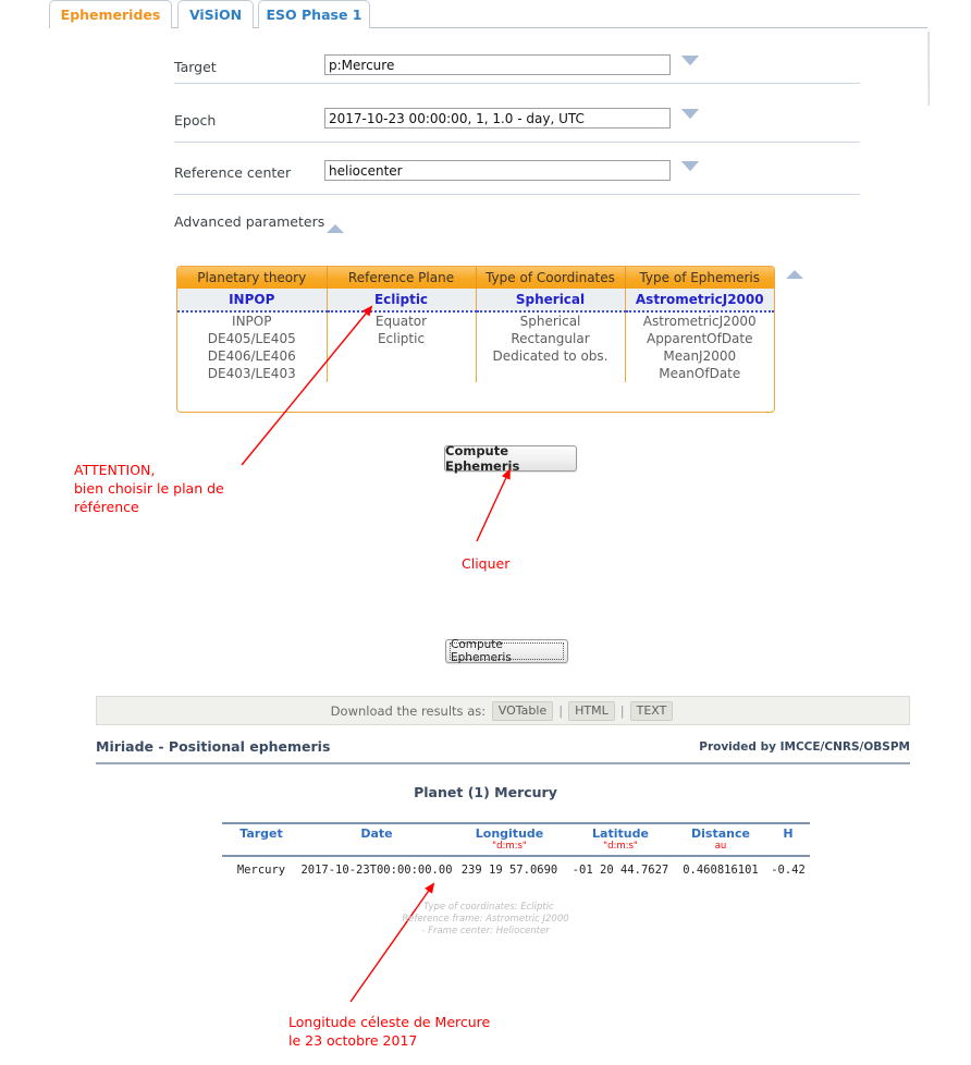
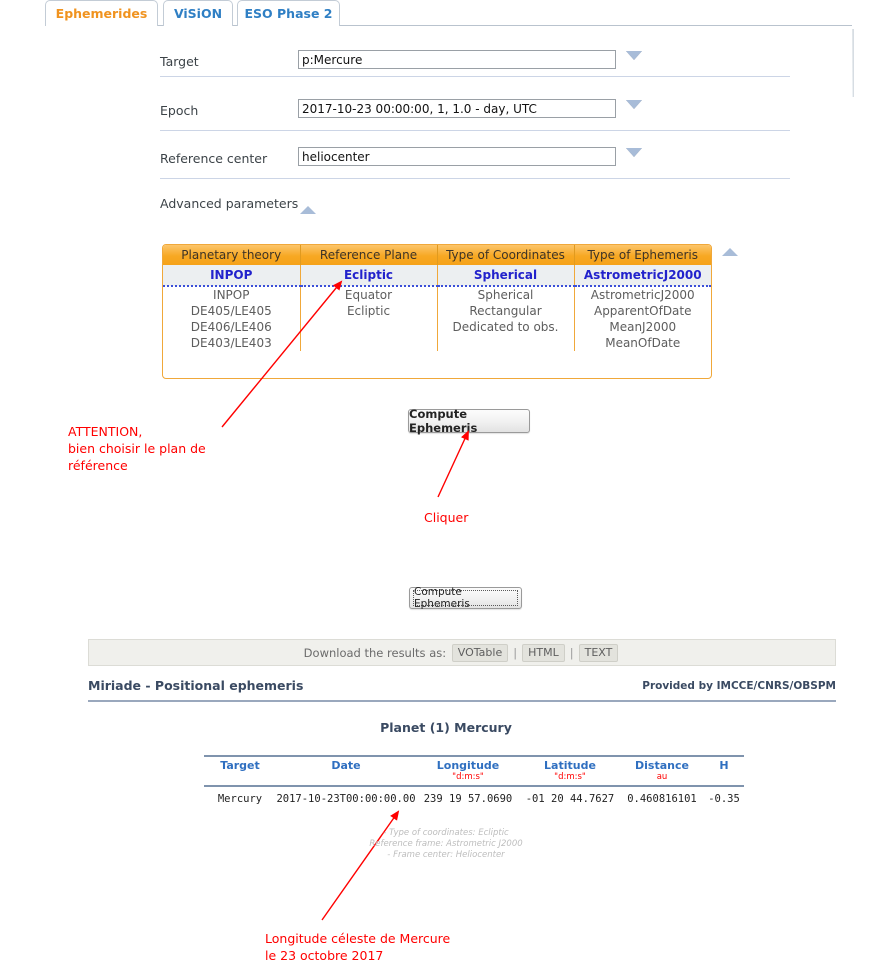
  Ephemerides
  ViSiON
- ESO Phase 1
+ ESO Phase 2
  Target
  p:Mercure
  Epoch
  2017-10-23 00:00:00, 1, 1.0 - day, UTC
  Reference center
  heliocenter
  Advanced parameters
  Planetary theory	Reference Plane	Type of Coordinates	Type of Ephemeris
  INPOP	Ecliptic	Spherical	AstrometricJ2000
  INPOP	Equator	Spherical	AstrometricJ2000
  DE405/LE405	Ecliptic	Rectangular	ApparentOfDate
  DE406/LE406		Dedicated to obs.	MeanJ2000
  DE403/LE403			MeanOfDate
  Compute Ephemeris
  Compute Ephemeris
  ATTENTION,
  bien choisir le plan de
  référence
  Cliquer
  Longitude céleste de Mercure
  le 23 octobre 2017
  Download the results as:
  VOTable
  |
  HTML
  |
  TEXT
  Miriade - Positional ephemeris
  Provided by IMCCE/CNRS/OBSPM
  Planet (1) Mercury
  Target	Date	Longitude	Latitude	Distance	H
  		"d:m:s"	"d:m:s"	au
- Mercury	2017-10-23T00:00:00.00	239 19 57.0690	-01 20 44.7627	0.460816101	-0.42
+ Mercury	2017-10-23T00:00:00.00	239 19 57.0690	-01 20 44.7627	0.460816101	-0.35
  - Type of coordinates: Ecliptic
  Reference frame: Astrometric J2000
  - Frame center: Heliocenter
